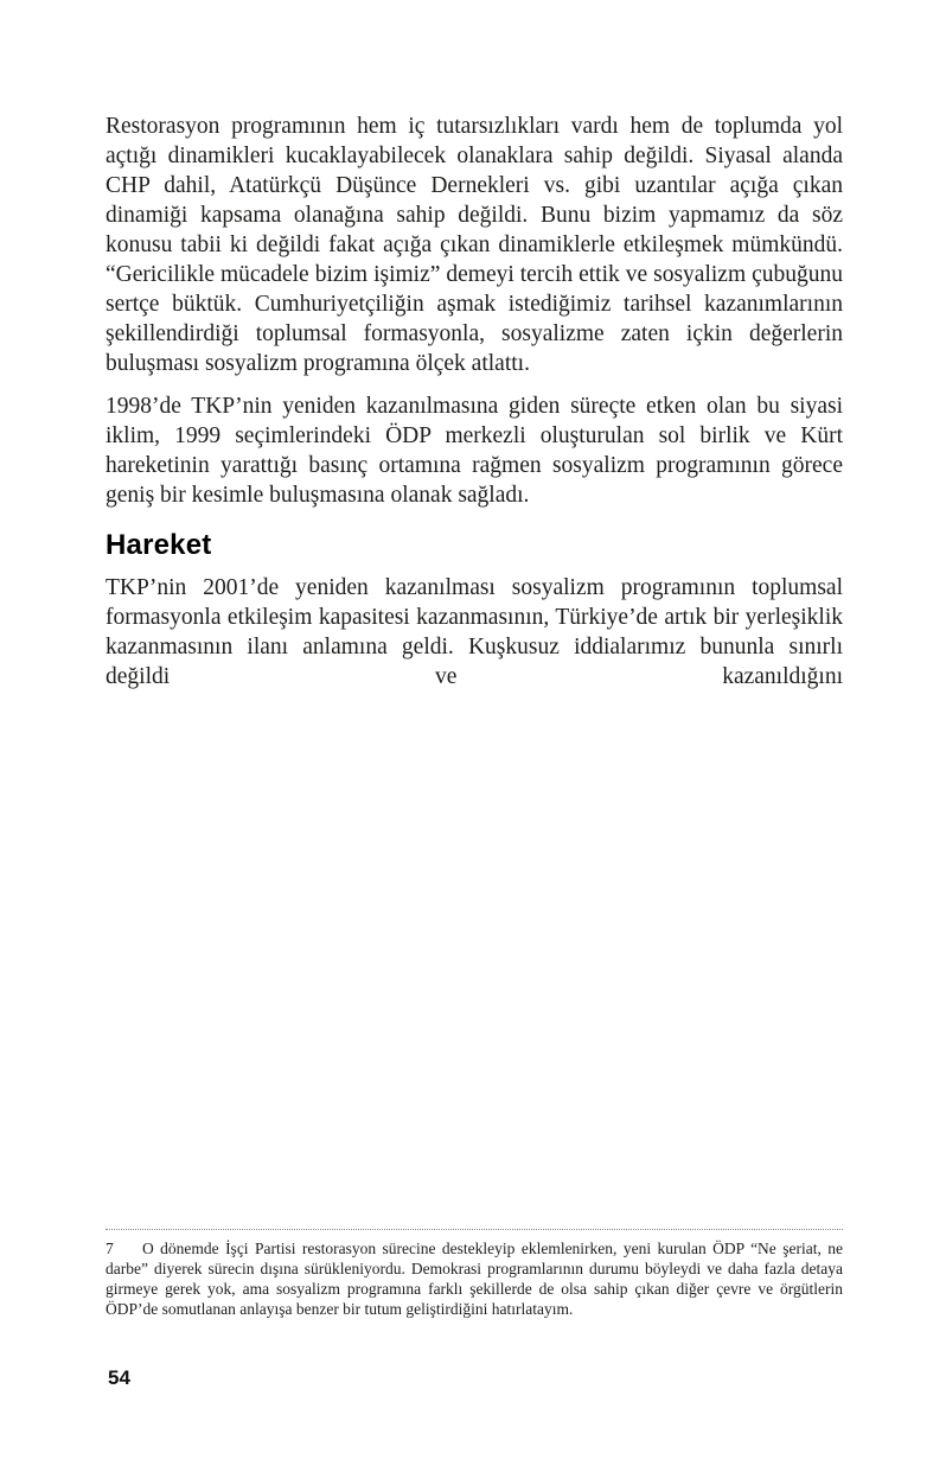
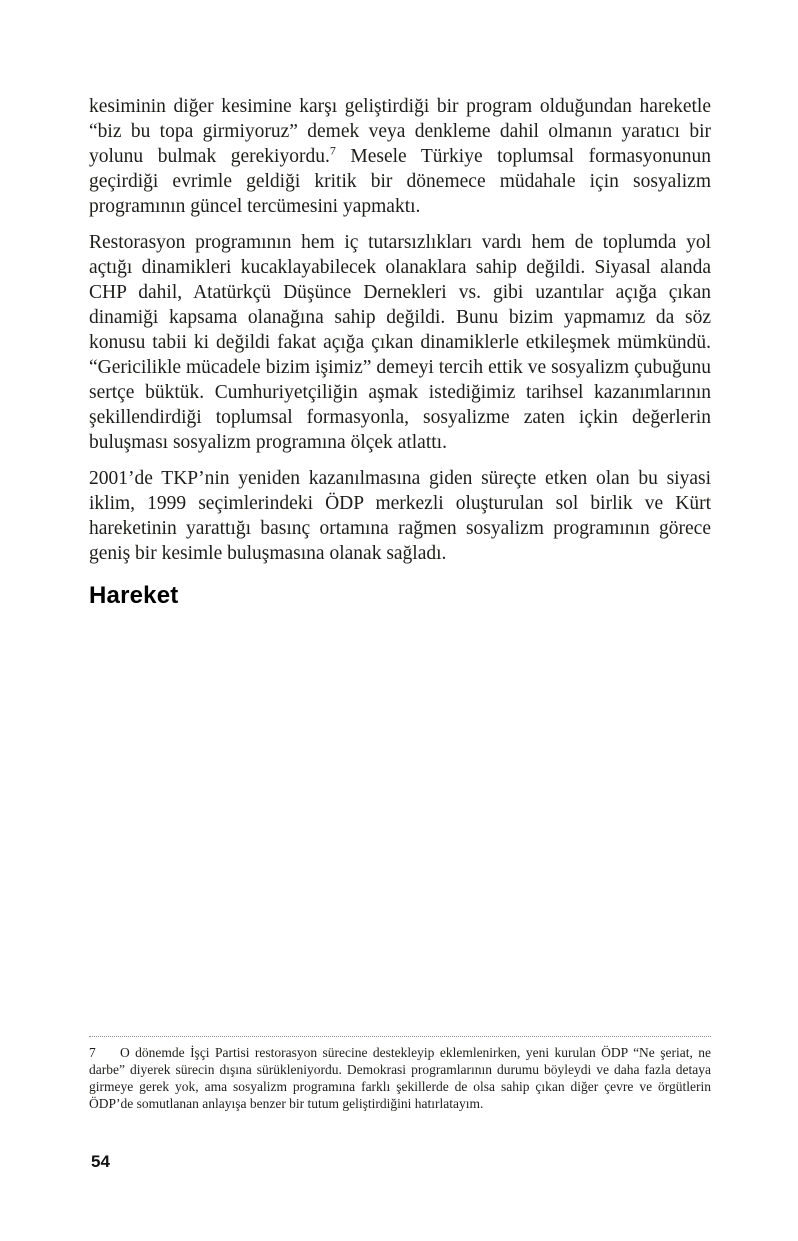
+ kesiminin diğer kesimine karşı geliştirdiği bir program olduğundan hareketle “biz bu topa girmiyoruz” demek veya denkleme dahil olmanın yaratıcı bir yolunu bulmak gerekiyordu.7 Mesele Türkiye toplumsal formasyonunun geçirdiği evrimle geldiği kritik bir dönemece müdahale için sosyalizm programının güncel tercümesini yapmaktı.
  Restorasyon programının hem iç tutarsızlıkları vardı hem de toplumda yol açtığı dinamikleri kucaklayabilecek olanaklara sahip değildi. Siyasal alanda CHP dahil, Atatürkçü Düşünce Dernekleri vs. gibi uzantılar açığa çıkan dinamiği kapsama olanağına sahip değildi. Bunu bizim yapmamız da söz konusu tabii ki değildi fakat açığa çıkan dinamiklerle etkileşmek mümkündü. “Gericilikle mücadele bizim işimiz” demeyi tercih ettik ve sosyalizm çubuğunu sertçe büktük. Cumhuriyetçiliğin aşmak istediğimiz tarihsel kazanımlarının şekillendirdiği toplumsal formasyonla, sosyalizme zaten içkin değerlerin buluşması sosyalizm programına ölçek atlattı.
- 1998’de TKP’nin yeniden kazanılmasına giden süreçte etken olan bu siyasi iklim, 1999 seçimlerindeki ÖDP merkezli oluşturulan sol birlik ve Kürt hareketinin yarattığı basınç ortamına rağmen sosyalizm programının görece geniş bir kesimle buluşmasına olanak sağladı.
+ 2001’de TKP’nin yeniden kazanılmasına giden süreçte etken olan bu siyasi iklim, 1999 seçimlerindeki ÖDP merkezli oluşturulan sol birlik ve Kürt hareketinin yarattığı basınç ortamına rağmen sosyalizm programının görece geniş bir kesimle buluşmasına olanak sağladı.
  Hareket
- TKP’nin 2001’de yeniden kazanılması sosyalizm programının toplumsal formasyonla etkileşim kapasitesi kazanmasının, Türkiye’de artık bir yerleşiklik kazanmasının ilanı anlamına geldi. Kuşkusuz iddialarımız bununla sınırlı değildi ve kazanıldığını
  7 O dönemde İşçi Partisi restorasyon sürecine destekleyip eklemlenirken, yeni kurulan ÖDP “Ne şeriat, ne darbe” diyerek sürecin dışına sürükleniyordu. Demokrasi programlarının durumu böyleydi ve daha fazla detaya girmeye gerek yok, ama sosyalizm programına farklı şekillerde de olsa sahip çıkan diğer çevre ve örgütlerin ÖDP’de somutlanan anlayışa benzer bir tutum geliştirdiğini hatırlatayım.
  54
